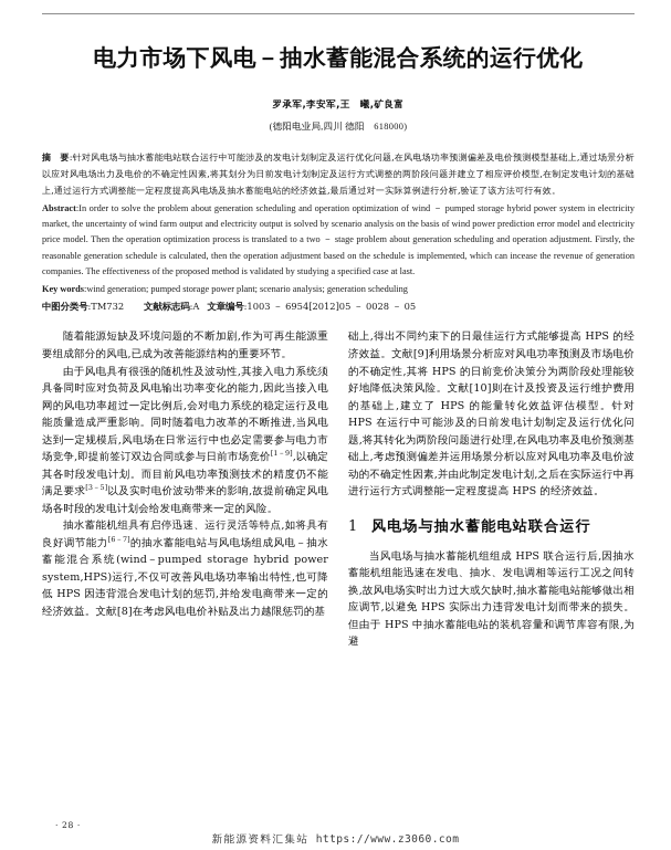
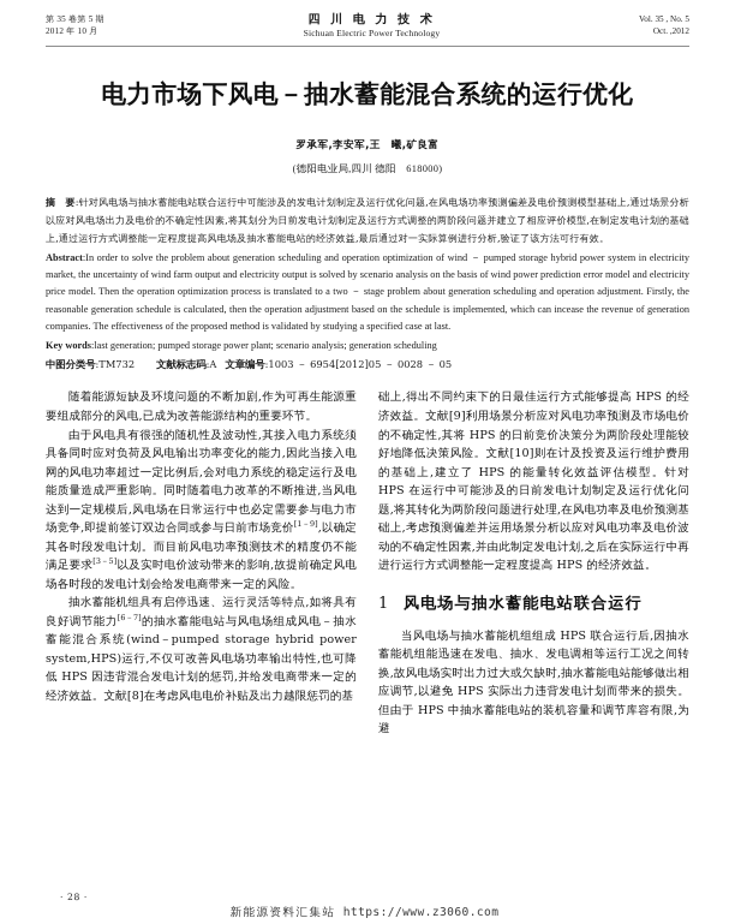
+ 第 35 卷第 5 期
+ 2012 年 10 月
+ 四 川 电 力 技 术
+ Sichuan Electric Power Technology
+ Vol. 35 , No. 5
+ Oct. ,2012
  电力市场下风电－抽水蓄能混合系统的运行优化
  罗承军,李安军,王 曦,矿良富
  (德阳电业局,四川 德阳 618000)
  摘 要:针对风电场与抽水蓄能电站联合运行中可能涉及的发电计划制定及运行优化问题,在风电场功率预测偏差及电价预测模型基础上,通过场景分析以应对风电场出力及电价的不确定性因素,将其划分为日前发电计划制定及运行方式调整的两阶段问题并建立了相应评价模型,在制定发电计划的基础上,通过运行方式调整能一定程度提高风电场及抽水蓄能电站的经济效益,最后通过对一实际算例进行分析,验证了该方法可行有效。
  Abstract:In order to solve the problem about generation scheduling and operation optimization of wind － pumped storage hybrid power system in electricity market, the uncertainty of wind farm output and electricity output is solved by scenario analysis on the basis of wind power prediction error model and electricity price model. Then the operation optimization process is translated to a two － stage problem about generation scheduling and operation adjustment. Firstly, the reasonable generation schedule is calculated, then the operation adjustment based on the schedule is implemented, which can incease the revenue of generation companies. The effectiveness of the proposed method is validated by studying a specified case at last.
- Key words:wind generation; pumped storage power plant; scenario analysis; generation scheduling
+ Key words:last generation; pumped storage power plant; scenario analysis; generation scheduling
  中图分类号:TM732 文献标志码:A 文章编号:1003 － 6954[2012]05 － 0028 － 05
  随着能源短缺及环境问题的不断加剧,作为可再生能源重要组成部分的风电,已成为改善能源结构的重要环节。
  由于风电具有很强的随机性及波动性,其接入电力系统须具备同时应对负荷及风电输出功率变化的能力,因此当接入电网的风电功率超过一定比例后,会对电力系统的稳定运行及电能质量造成严重影响。同时随着电力改革的不断推进,当风电达到一定规模后,风电场在日常运行中也必定需要参与电力市场竞争,即提前签订双边合同或参与日前市场竞价[1－9],以确定其各时段发电计划。而目前风电功率预测技术的精度仍不能满足要求[3－5]以及实时电价波动带来的影响,故提前确定风电场各时段的发电计划会给发电商带来一定的风险。
  抽水蓄能机组具有启停迅速、运行灵活等特点,如将具有良好调节能力[6－7]的抽水蓄能电站与风电场组成风电－抽水蓄能混合系统(wind－pumped storage hybrid power system,HPS)运行,不仅可改善风电场功率输出特性,也可降低 HPS 因违背混合发电计划的惩罚,并给发电商带来一定的经济效益。文献[8]在考虑风电电价补贴及出力越限惩罚的基
  础上,得出不同约束下的日最佳运行方式能够提高 HPS 的经济效益。文献[9]利用场景分析应对风电功率预测及市场电价的不确定性,其将 HPS 的日前竞价决策分为两阶段处理能较好地降低决策风险。文献[10]则在计及投资及运行维护费用的基础上,建立了 HPS 的能量转化效益评估模型。针对 HPS 在运行中可能涉及的日前发电计划制定及运行优化问题,将其转化为两阶段问题进行处理,在风电功率及电价预测基础上,考虑预测偏差并运用场景分析以应对风电功率及电价波动的不确定性因素,并由此制定发电计划,之后在实际运行中再进行运行方式调整能一定程度提高 HPS 的经济效益。
  1 风电场与抽水蓄能电站联合运行
  当风电场与抽水蓄能机组组成 HPS 联合运行后,因抽水蓄能机组能迅速在发电、抽水、发电调相等运行工况之间转换,故风电场实时出力过大或欠缺时,抽水蓄能电站能够做出相应调节,以避免 HPS 实际出力违背发电计划而带来的损失。但由于 HPS 中抽水蓄能电站的装机容量和调节库容有限,为避
  · 28 ·
  新能源资料汇集站 https://www.z3060.com
